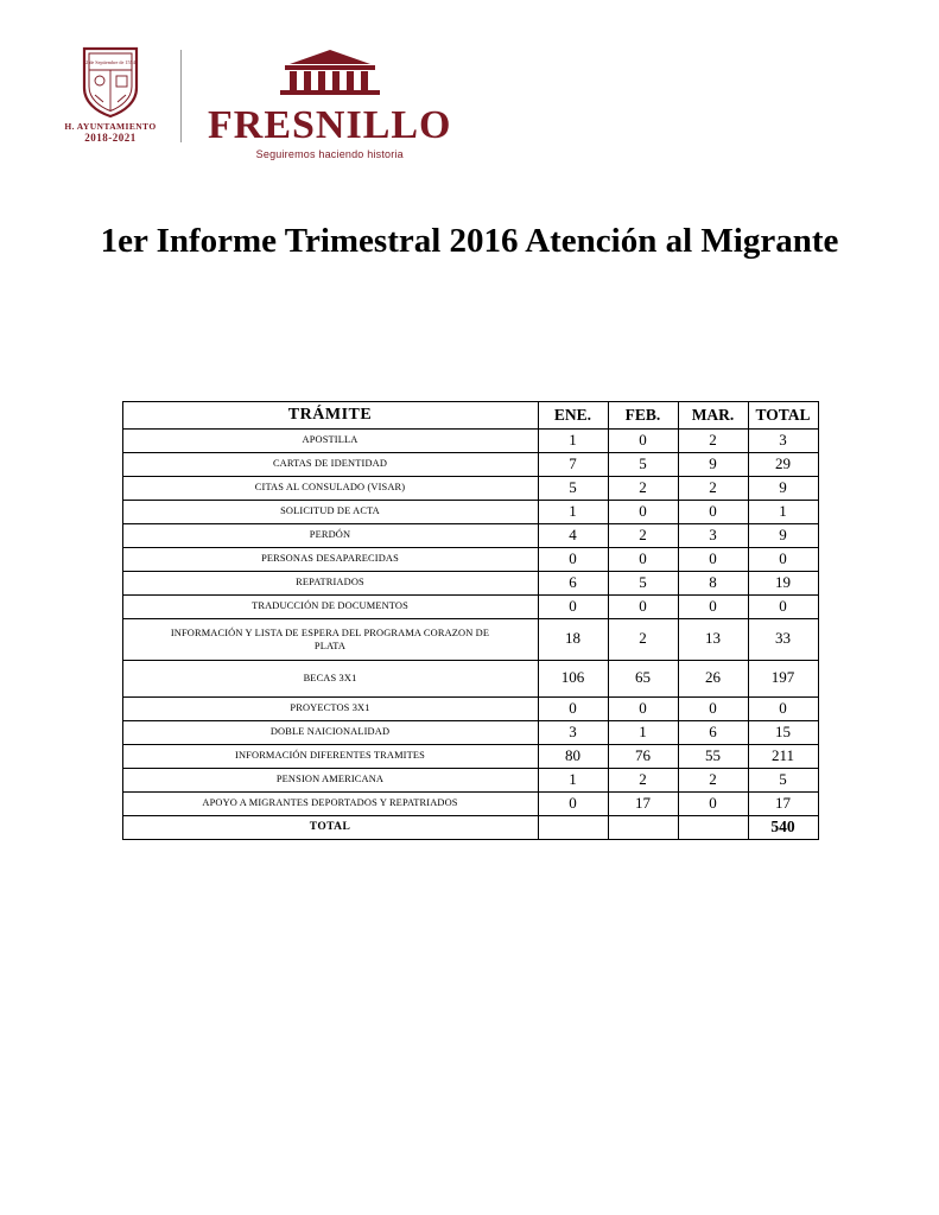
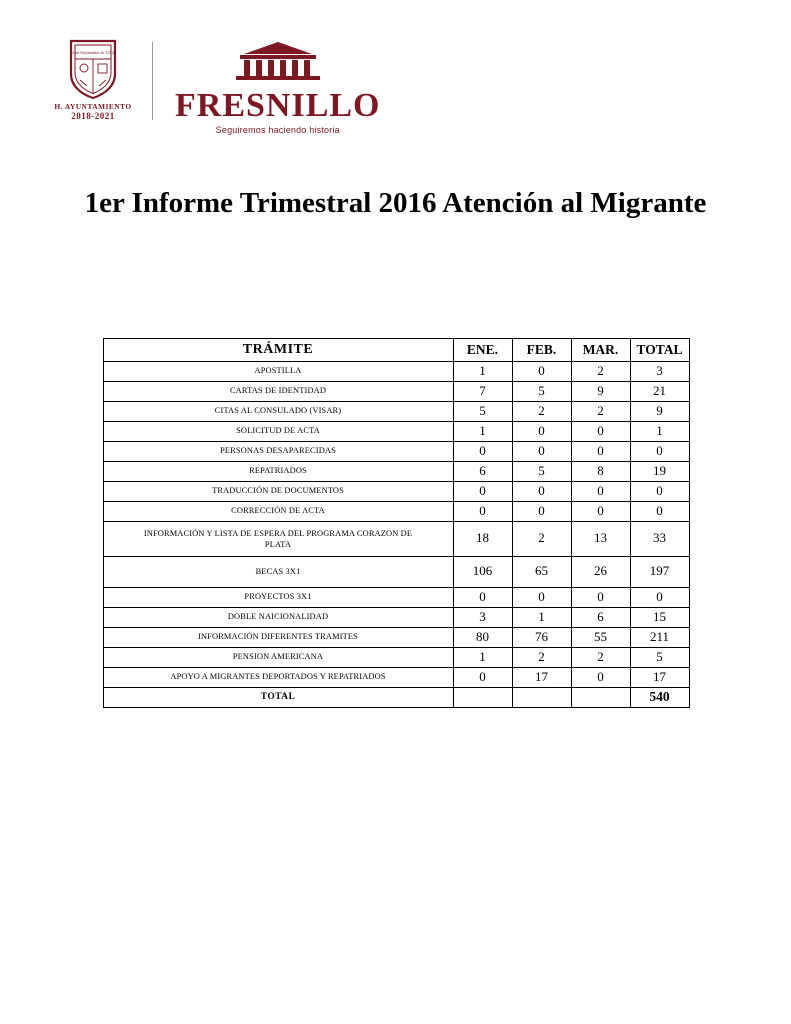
  H. AYUNTAMIENTO
  2018-2021
  FRESNILLO
  Seguiremos haciendo historia
  1er Informe Trimestral 2016 Atención al Migrante
  TRÁMITE	ENE.	FEB.	MAR.	TOTAL
  APOSTILLA	1	0	2	3
- CARTAS DE IDENTIDAD	7	5	9	29
+ CARTAS DE IDENTIDAD	7	5	9	21
  CITAS AL CONSULADO (VISAR)	5	2	2	9
  SOLICITUD DE ACTA	1	0	0	1
- PERDÓN	4	2	3	9
  PERSONAS DESAPARECIDAS	0	0	0	0
  REPATRIADOS	6	5	8	19
  TRADUCCIÓN DE DOCUMENTOS	0	0	0	0
+ CORRECCIÓN DE ACTA	0	0	0	0
  INFORMACIÓN Y LISTA DE ESPERA DEL PROGRAMA CORAZON DE PLATA	18	2	13	33
  BECAS 3X1	106	65	26	197
  PROYECTOS 3X1	0	0	0	0
  DOBLE NAICIONALIDAD	3	1	6	15
  INFORMACIÓN DIFERENTES TRAMITES	80	76	55	211
  PENSION AMERICANA	1	2	2	5
  APOYO A MIGRANTES DEPORTADOS Y REPATRIADOS	0	17	0	17
  TOTAL				540
